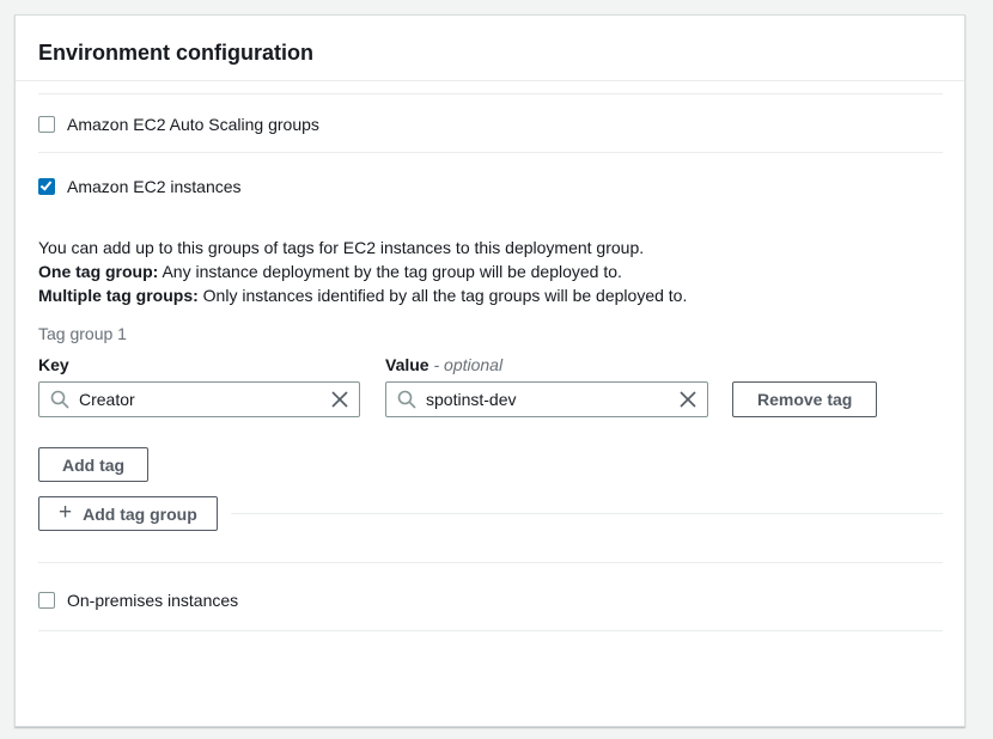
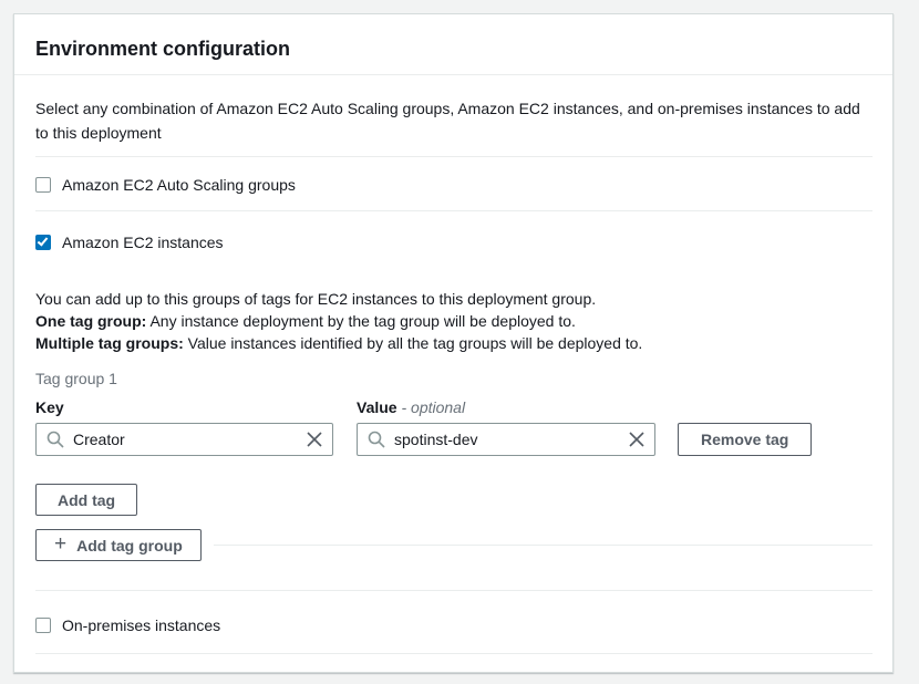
  Environment configuration
+ Select any combination of Amazon EC2 Auto Scaling groups, Amazon EC2 instances, and on-premises instances to add to this deployment
  Amazon EC2 Auto Scaling groups
  Amazon EC2 instances
  You can add up to this groups of tags for EC2 instances to this deployment group.
  One tag group: Any instance deployment by the tag group will be deployed to.
- Multiple tag groups: Only instances identified by all the tag groups will be deployed to.
+ Multiple tag groups: Value instances identified by all the tag groups will be deployed to.
  Tag group 1
  Key
  Creator
  Value - optional
  spotinst-dev
  Remove tag
  Add tag
  +
  Add tag group
  On-premises instances
